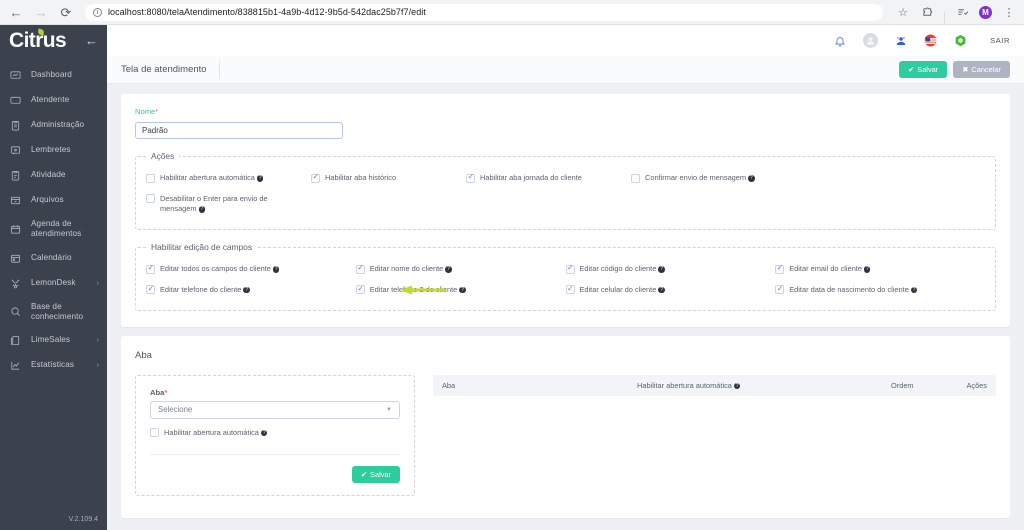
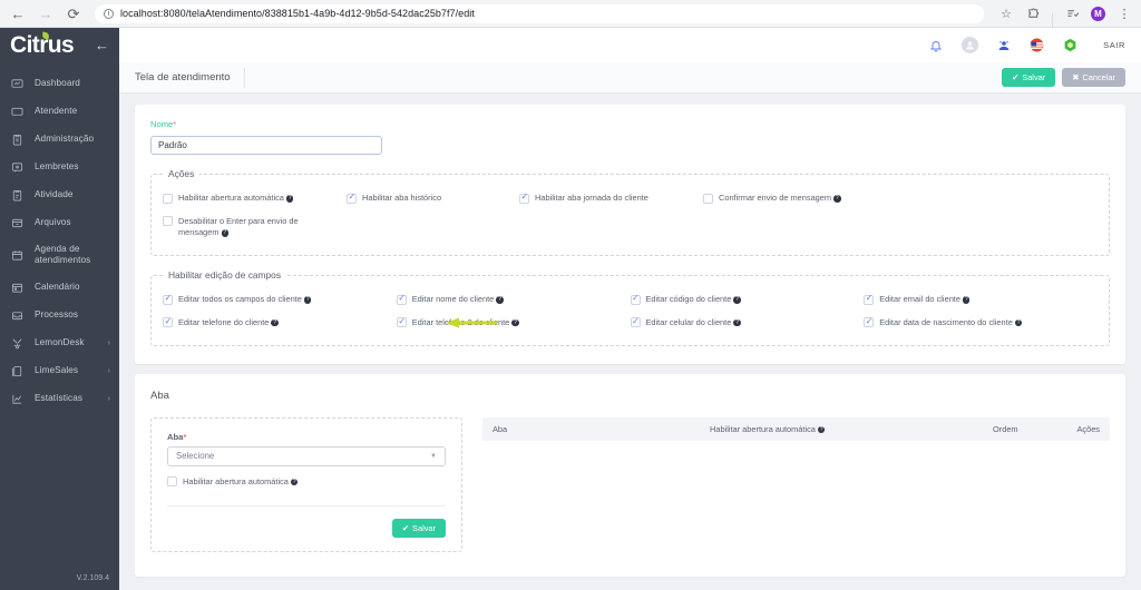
  ←
  →
  ⟳
  localhost:8080/telaAtendimento/838815b1-4a9b-4d12-9b5d-542dac25b7f7/edit
  ☆
  M
  ⋮
  Citrus
  ←
  Dashboard
  Atendente
  Administração
  Lembretes
  Atividade
  Arquivos
  Agenda de atendimentos
  Calendário
+ Processos
  LemonDesk
- Base de conhecimento
  LimeSales
  Estatísticas
  SAIR
  Tela de atendimento
  ✔
  Salvar
  ✖
  Cancelar
  Nome*
  Padrão
  Ações
  Habilitar abertura automática
  Habilitar aba histórico
  Habilitar aba jornada do cliente
  Confirmar envio de mensagem
  Desabilitar o Enter para envio de mensagem
  Habilitar edição de campos
  Editar todos os campos do cliente
  Editar nome do cliente
  Editar código do cliente
  Editar email do cliente
  Editar telefone do cliente
  Editar celular do cliente
  Editar data de nascimento do cliente
  Aba
  Aba*
  Selecione
  Habilitar abertura automática
  ✔
  Salvar
  Aba
  Habilitar abertura automática
  Ordem
  Ações
